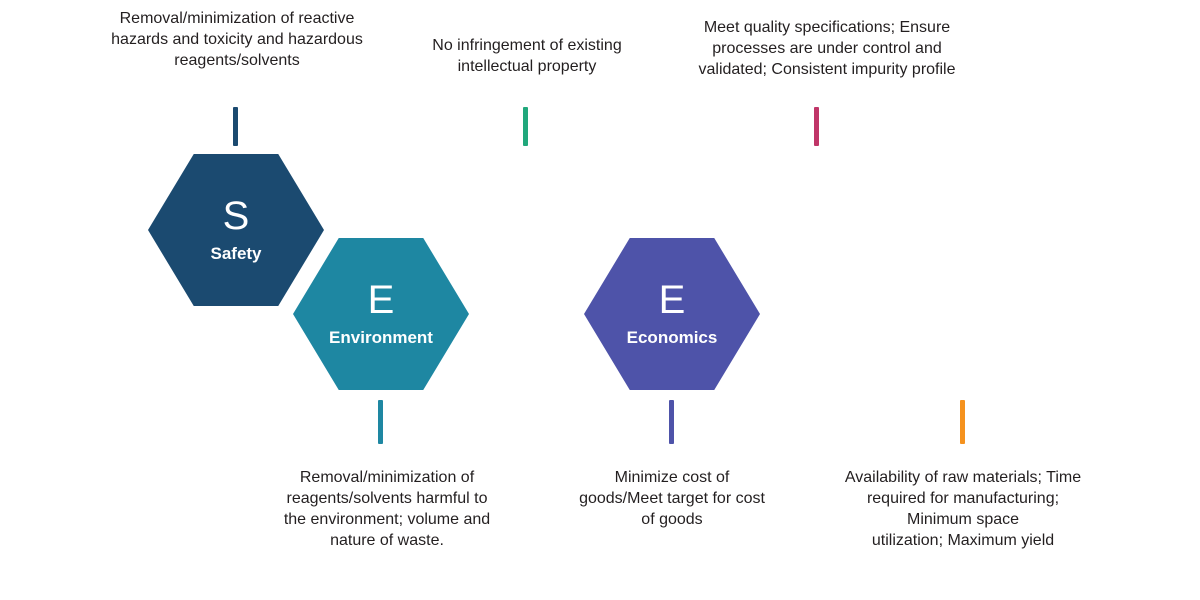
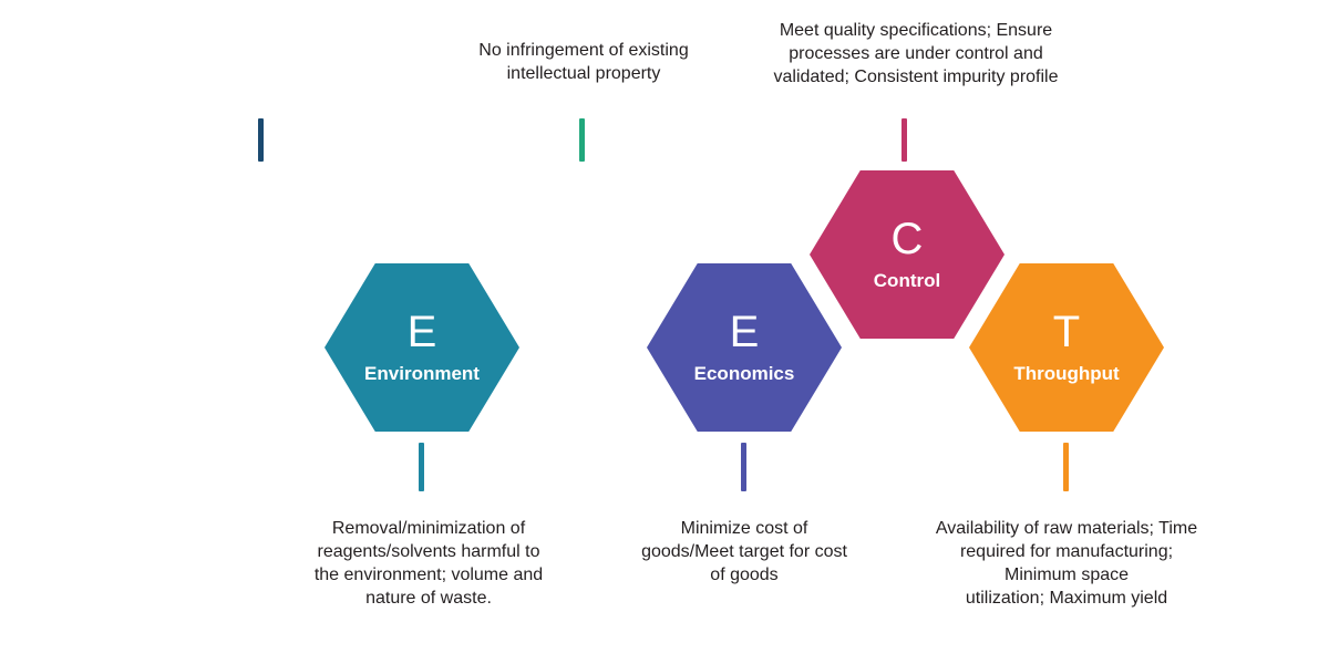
- Removal/minimization of reactive
- hazards and toxicity and hazardous
- reagents/solvents
  No infringement of existing
  intellectual property
  Meet quality specifications; Ensure
  processes are under control and
  validated; Consistent impurity profile
  Removal/minimization of
  reagents/solvents harmful to
  the environment; volume and
  nature of waste.
  Minimize cost of
  goods/Meet target for cost
  of goods
  Availability of raw materials; Time
  required for manufacturing;
  Minimum space
  utilization; Maximum yield
- S
- Safety
  E
  Environment
  E
  Economics
+ C
+ Control
+ T
+ Throughput
